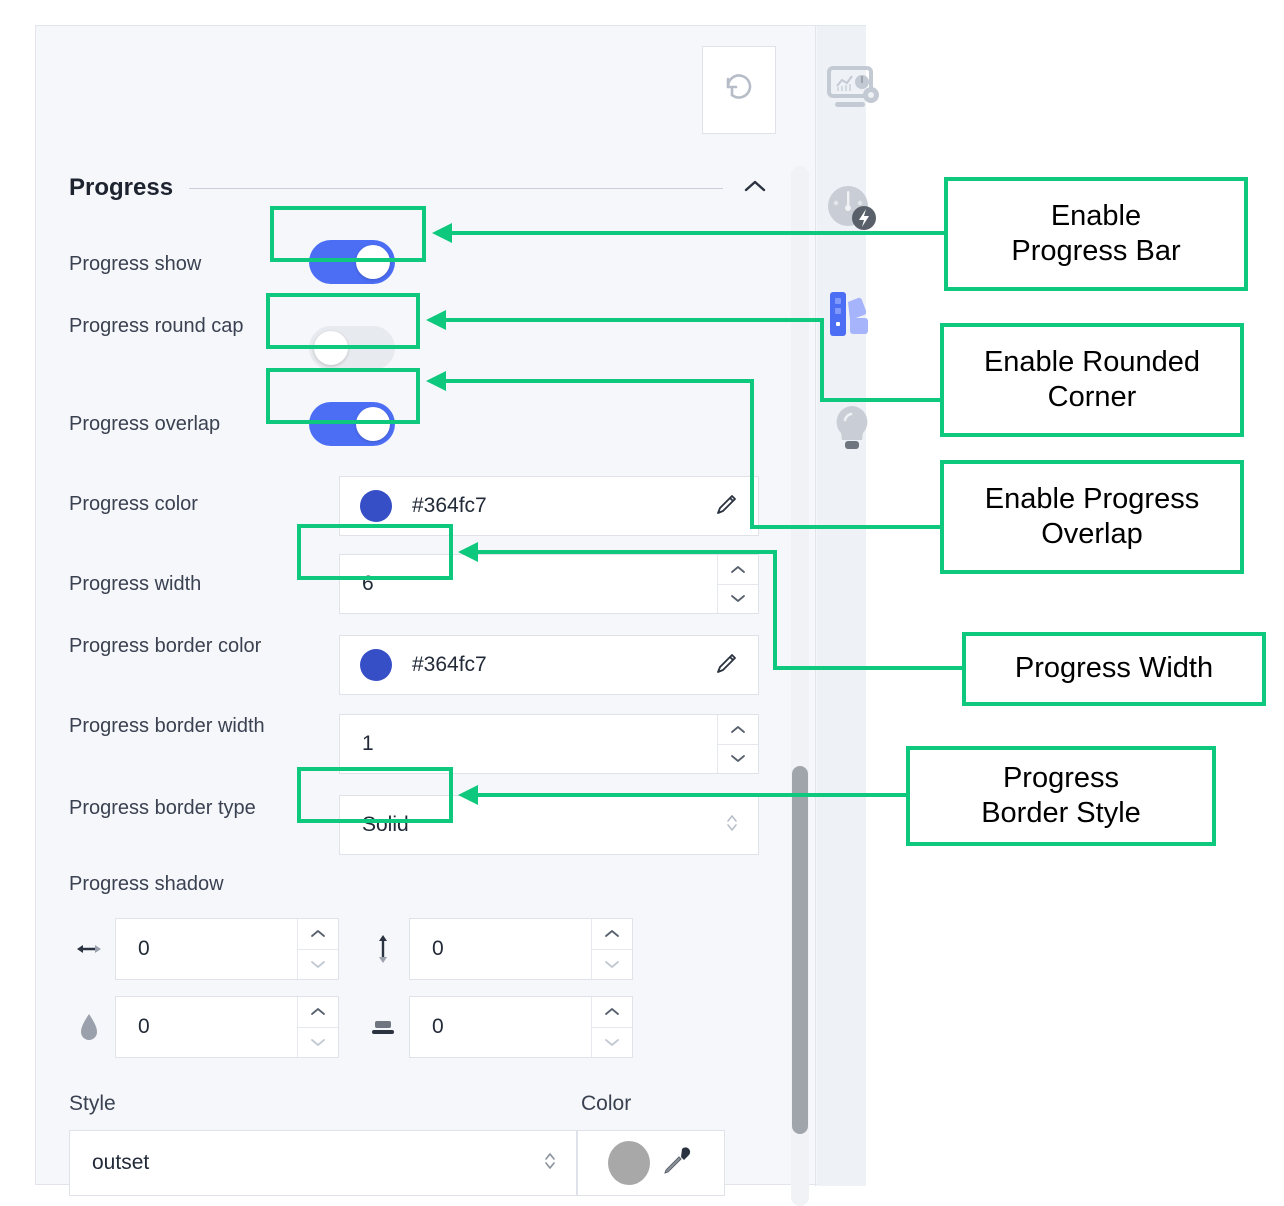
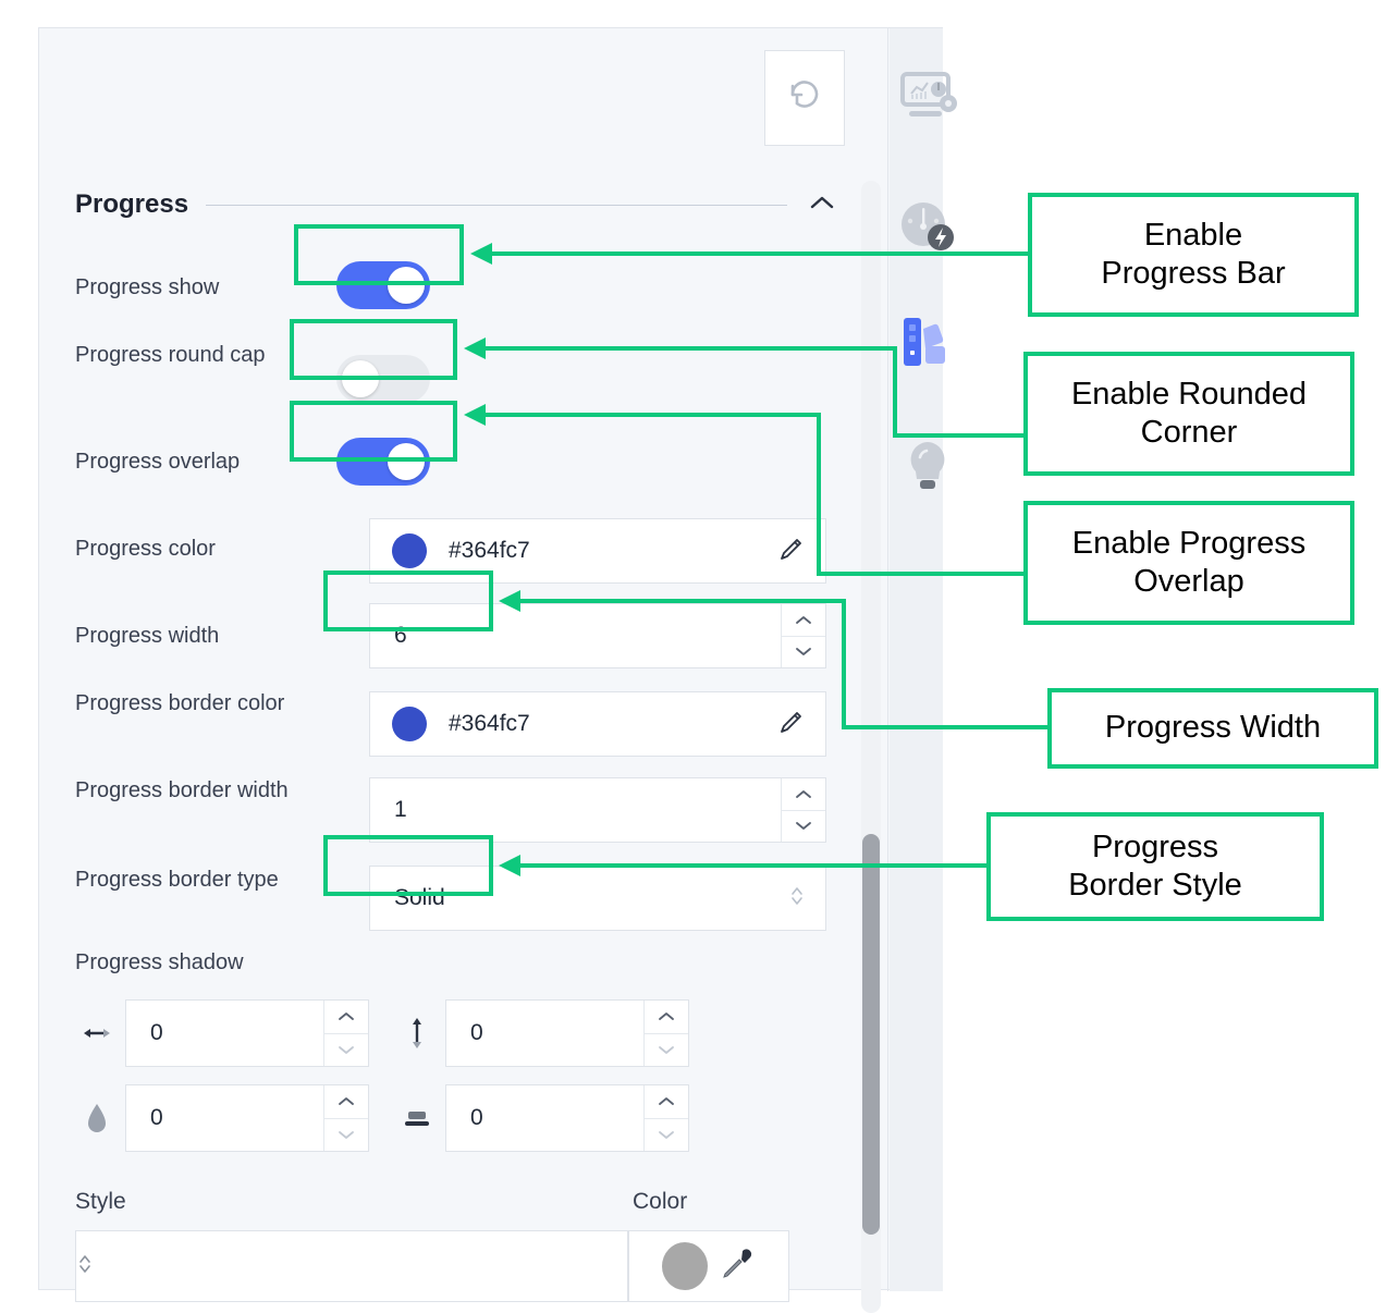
  Progress
  Progress show
  Progress round cap
  Progress overlap
  Progress color
  #364fc7
  Progress width
  6
  Progress border color
  #364fc7
  Progress border width
  1
  Progress border type
  Solid
  Progress shadow
  0
  0
  0
  0
  Style
  Color
- outset
  Enable
  Progress Bar
  Enable Rounded
  Corner
  Enable Progress
  Overlap
  Progress Width
  Progress
  Border Style
